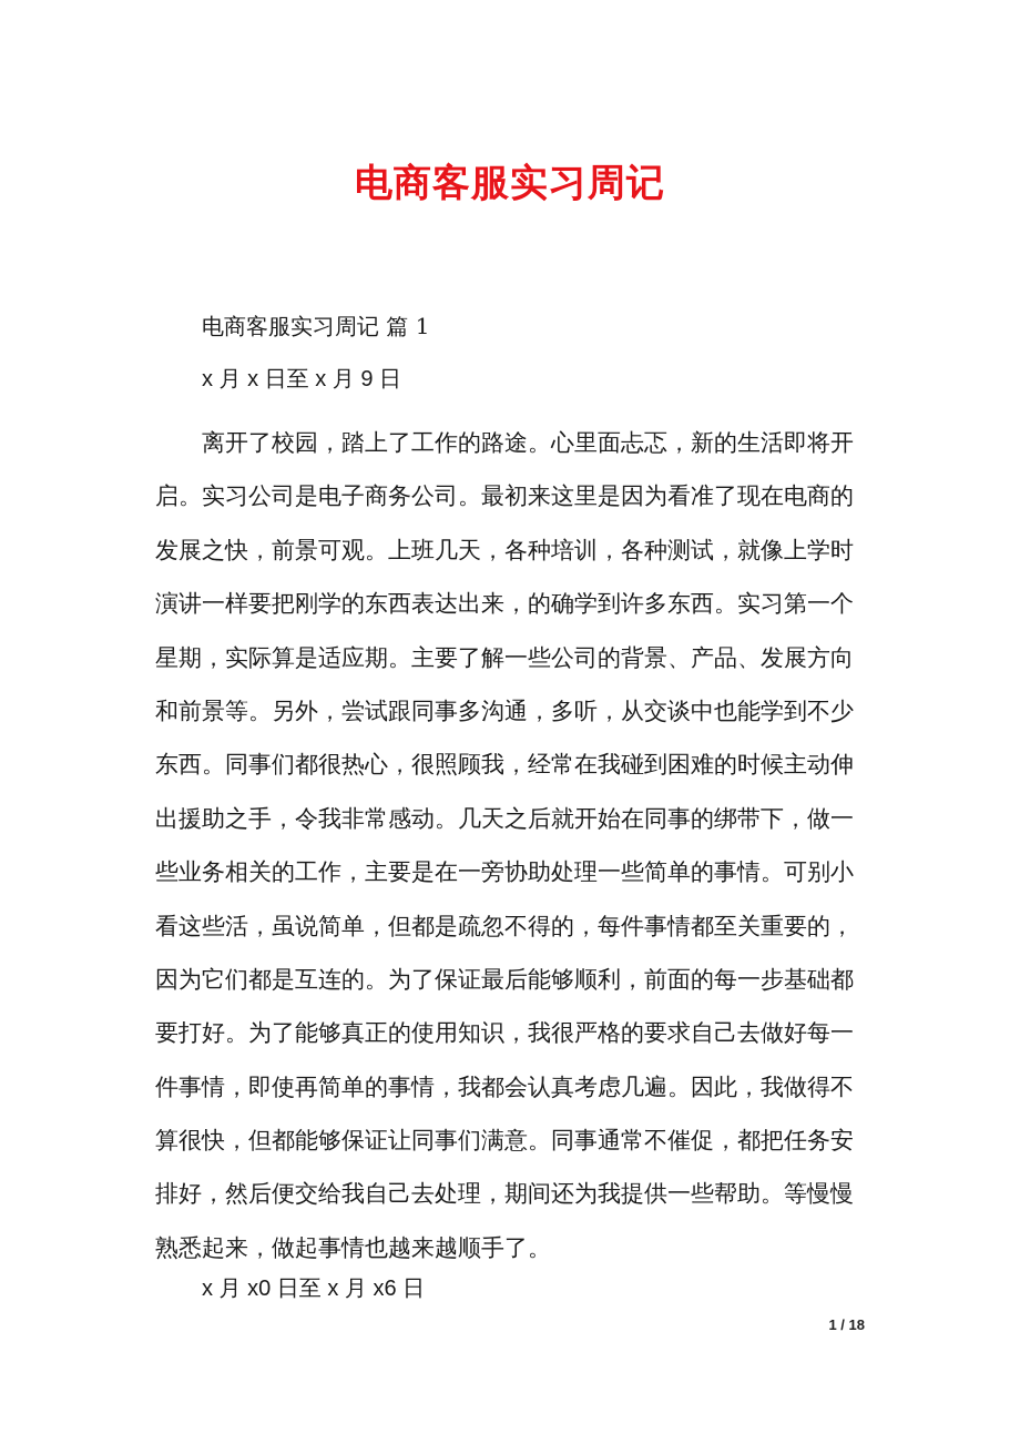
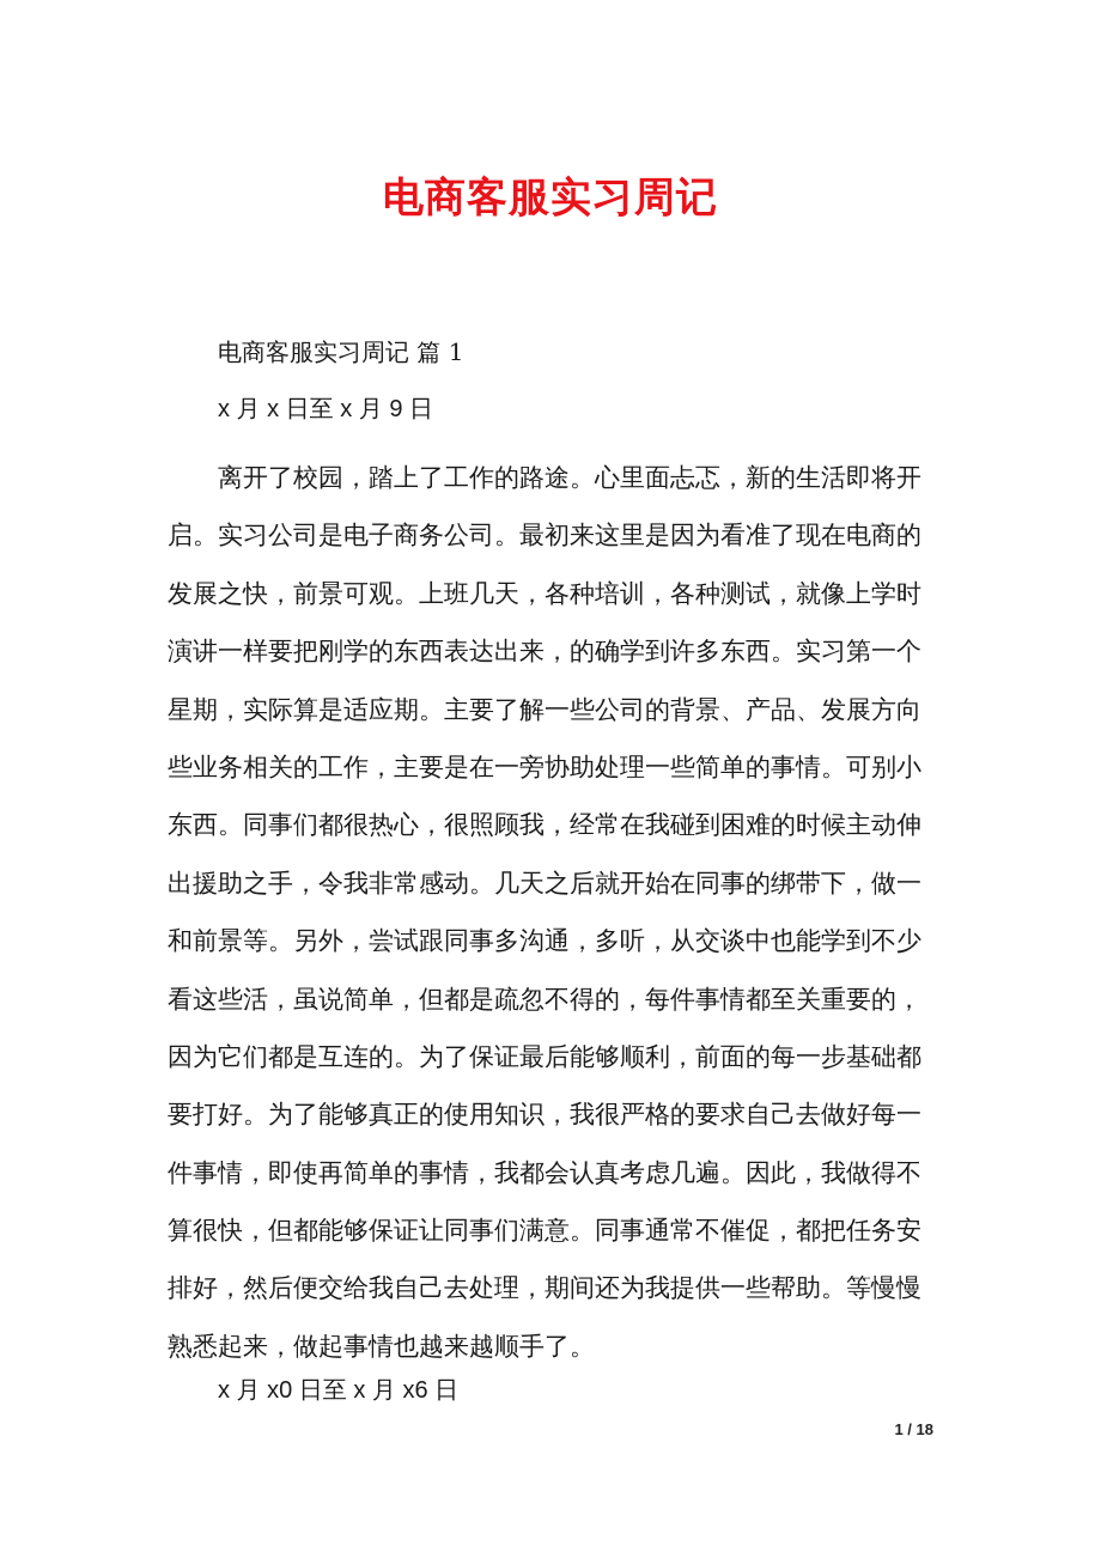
  电商客服实习周记
  电商客服实习周记 篇 1
  x 月 x 日至 x 月 9 日
  离开了校园，踏上了工作的路途。心里面忐忑，新的生活即将开
  启。实习公司是电子商务公司。最初来这里是因为看准了现在电商的
  发展之快，前景可观。上班几天，各种培训，各种测试，就像上学时
  演讲一样要把刚学的东西表达出来，的确学到许多东西。实习第一个
  星期，实际算是适应期。主要了解一些公司的背景、产品、发展方向
- 和前景等。另外，尝试跟同事多沟通，多听，从交谈中也能学到不少
+ 些业务相关的工作，主要是在一旁协助处理一些简单的事情。可别小
  东西。同事们都很热心，很照顾我，经常在我碰到困难的时候主动伸
  出援助之手，令我非常感动。几天之后就开始在同事的绑带下，做一
- 些业务相关的工作，主要是在一旁协助处理一些简单的事情。可别小
+ 和前景等。另外，尝试跟同事多沟通，多听，从交谈中也能学到不少
  看这些活，虽说简单，但都是疏忽不得的，每件事情都至关重要的，
  因为它们都是互连的。为了保证最后能够顺利，前面的每一步基础都
  要打好。为了能够真正的使用知识，我很严格的要求自己去做好每一
  件事情，即使再简单的事情，我都会认真考虑几遍。因此，我做得不
  算很快，但都能够保证让同事们满意。同事通常不催促，都把任务安
  排好，然后便交给我自己去处理，期间还为我提供一些帮助。等慢慢
  熟悉起来，做起事情也越来越顺手了。
  x 月 x0 日至 x 月 x6 日
  1 / 18
